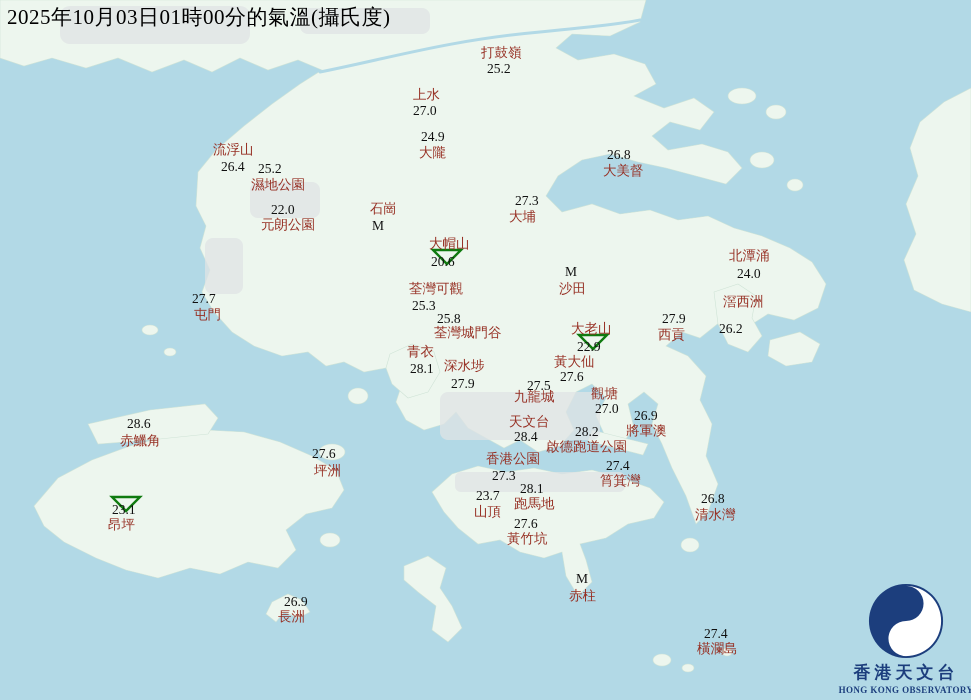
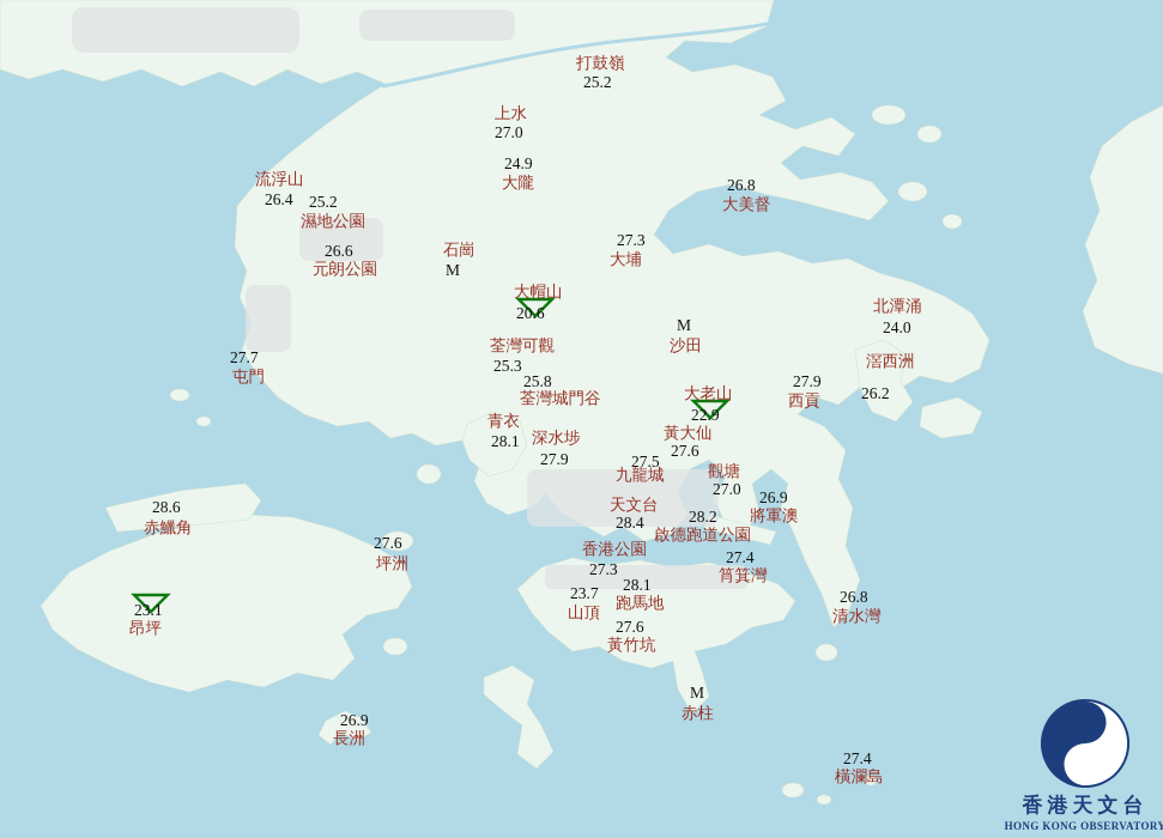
- 2025年10月03日01時00分的氣溫(攝氏度)
  25.2
  打鼓嶺
  27.0
  上水
  24.9
  大隴
  26.4
  流浮山
  25.2
  濕地公園
  26.8
  大美督
- 22.0
+ 26.6
  元朗公園
  M
  石崗
  27.3
  大埔
  20.6
  大帽山
  24.0
  北潭涌
  M
  沙田
  25.3
  荃灣可觀
  27.7
  屯門
  26.2
  滘西洲
  27.9
  西貢
  25.8
  荃灣城門谷
  22.9
  大老山
  28.1
  青衣
  27.6
  黃大仙
  27.9
  深水埗
  27.5
  九龍城
  27.0
  觀塘
  26.9
  將軍澳
  28.4
  天文台
  28.2
  啟德跑道公園
  28.6
  赤鱲角
  27.6
  坪洲
  27.3
  香港公園
  27.4
  筲箕灣
  23.7
  山頂
  28.1
  跑馬地
  26.8
  清水灣
  23.1
  昂坪
  27.6
  黃竹坑
  M
  赤柱
  26.9
  長洲
  27.4
  橫瀾島
  香港天文台
  HONG KONG OBSERVATORY
